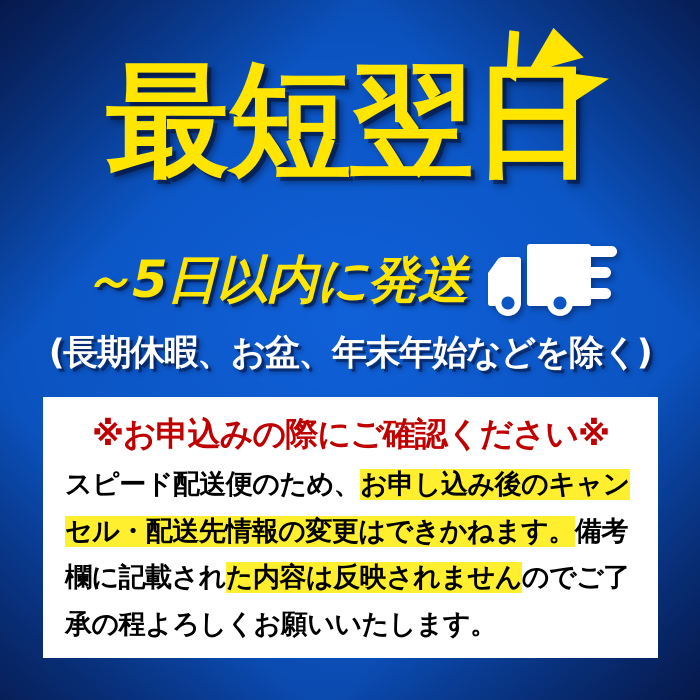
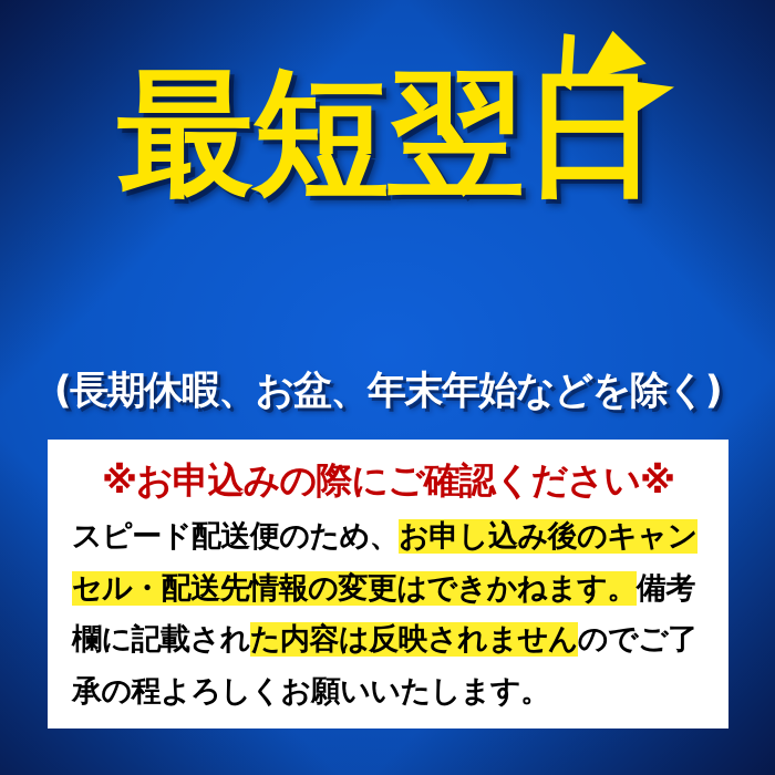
  最短翌日
- ～5日以内に発送
  (長期休暇、お盆、年末年始などを除く)
  ※お申込みの際にご確認ください※
  スピード配送便のため、お申し込み後のキャンセル・配送先情報の変更はできかねます。備考欄に記載された内容は反映されませんのでご了承の程よろしくお願いいたします。
